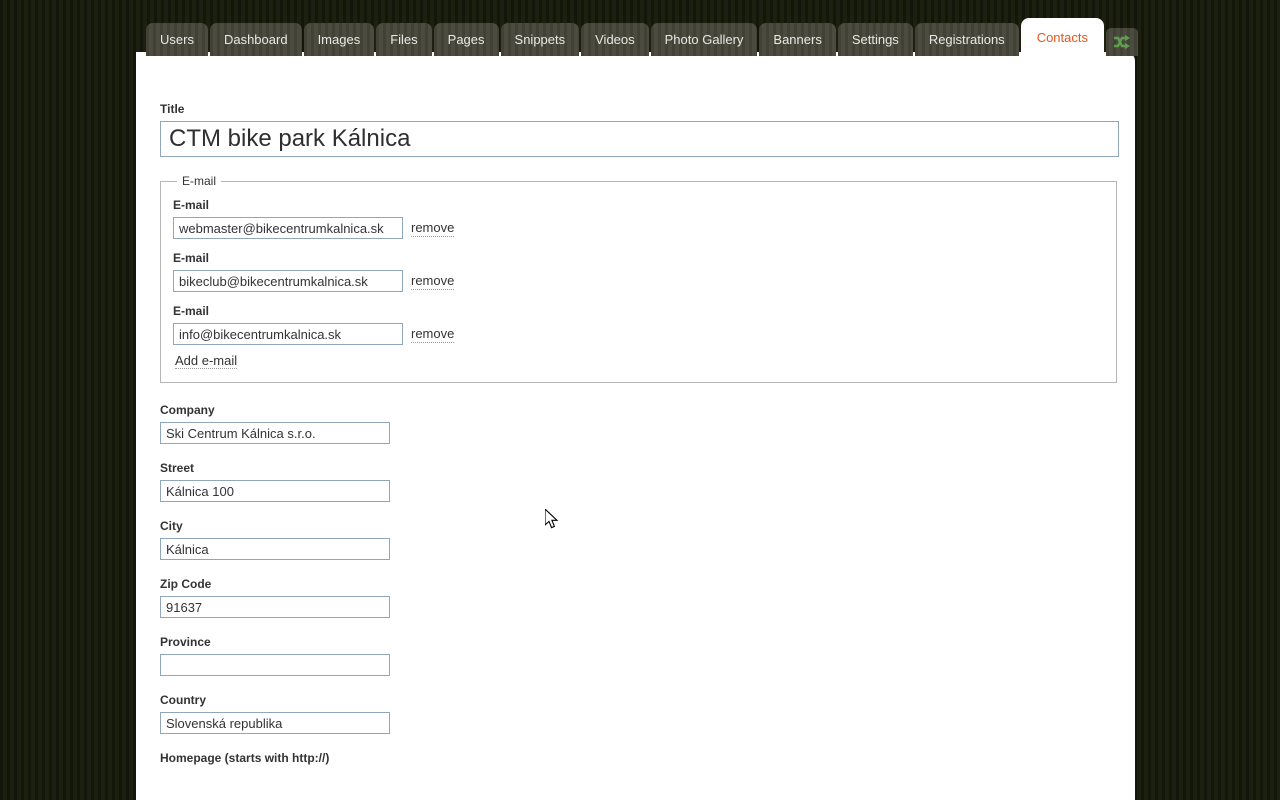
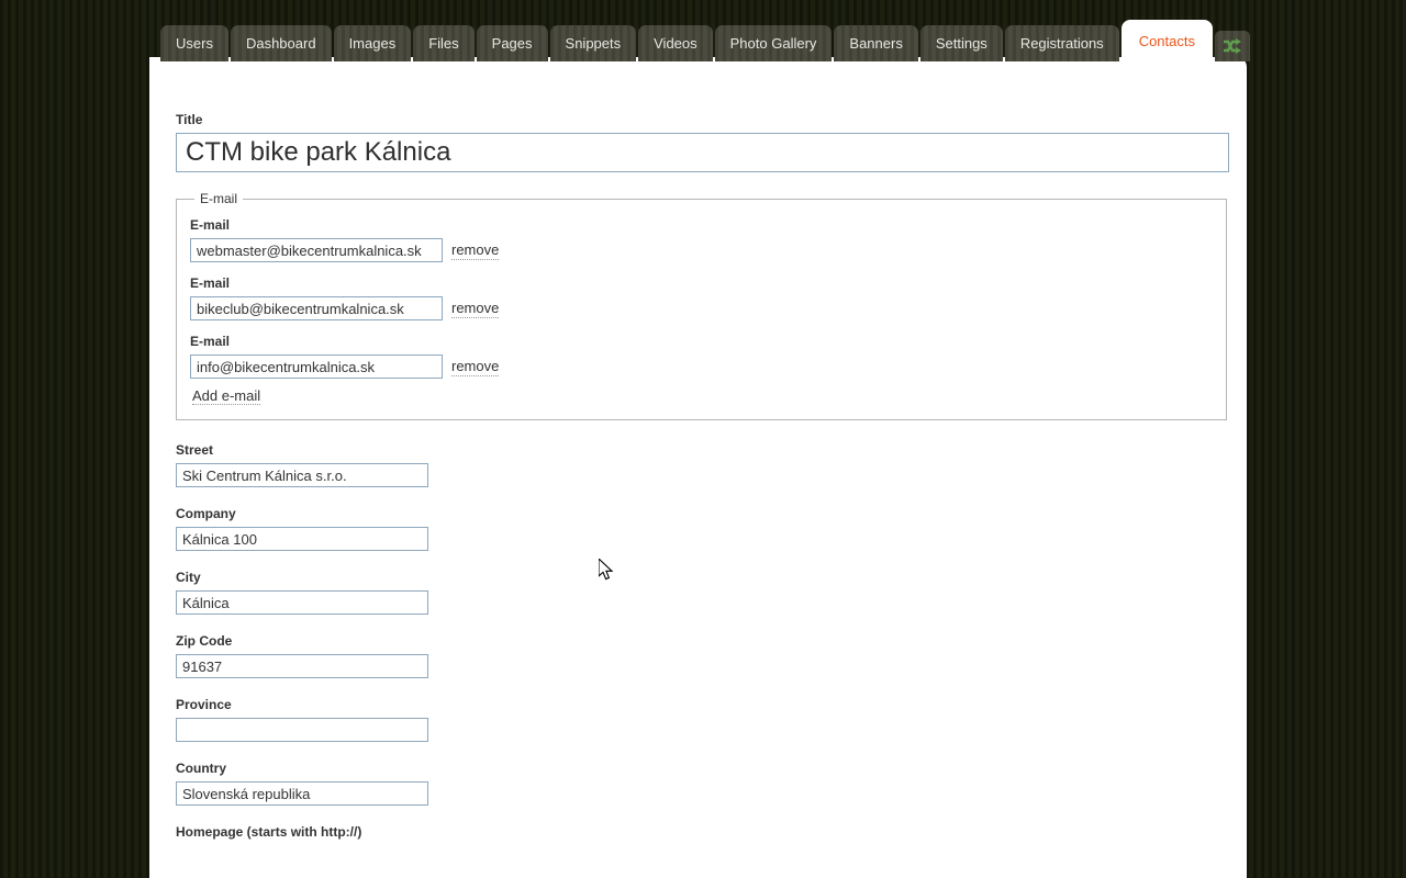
  Users
  Dashboard
  Images
  Files
  Pages
  Snippets
  Videos
  Photo Gallery
  Banners
  Settings
  Registrations
  Contacts
  Title
  CTM bike park Kálnica
  E-mail
  E-mail
  webmaster@bikecentrumkalnica.sk
  remove
  E-mail
  bikeclub@bikecentrumkalnica.sk
  remove
  E-mail
  info@bikecentrumkalnica.sk
  remove
  Add e-mail
- Company
+ Street
  Ski Centrum Kálnica s.r.o.
- Street
+ Company
  Kálnica 100
  City
  Kálnica
  Zip Code
  91637
  Province
  Country
  Slovenská republika
  Homepage (starts with http://)
